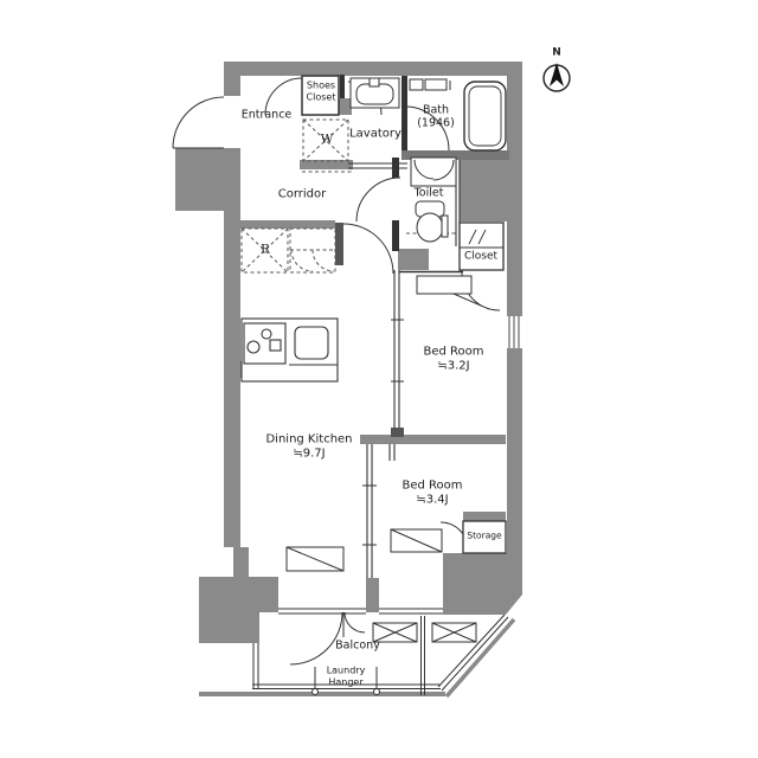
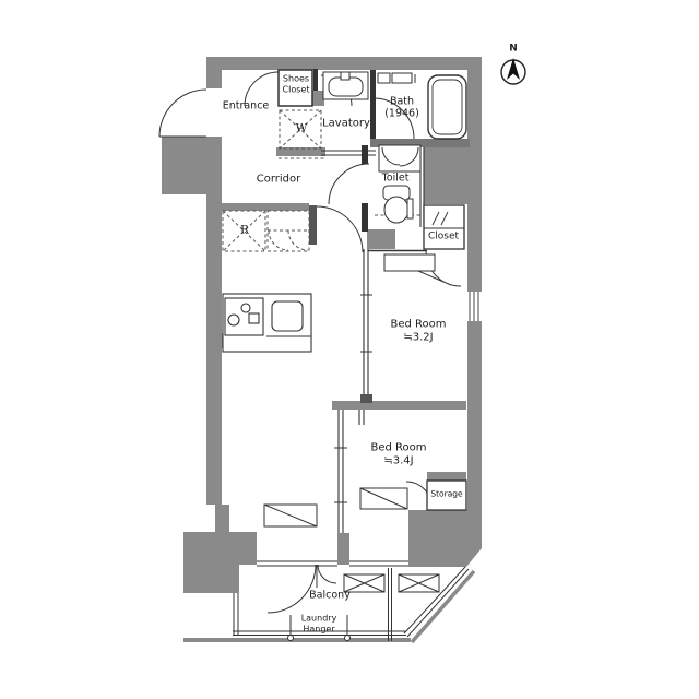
  N
  Entrance
  Shoes
  Closet
  W
  Lavatory
  Bath
  (1946)
  Toilet
  Closet
  Corridor
  R
  Bed Room
  ≒3.2J
- Dining Kitchen
- ≒9.7J
  Bed Room
  ≒3.4J
  Storage
  Balcony
  Laundry
  Hanger
